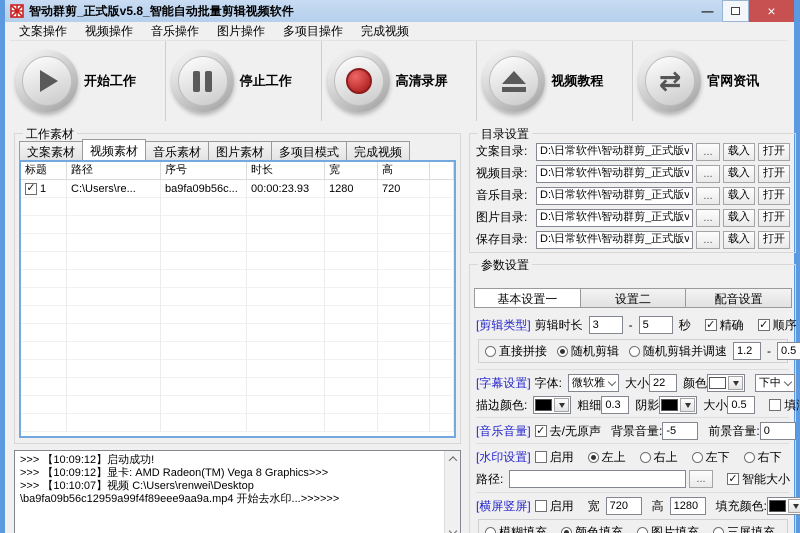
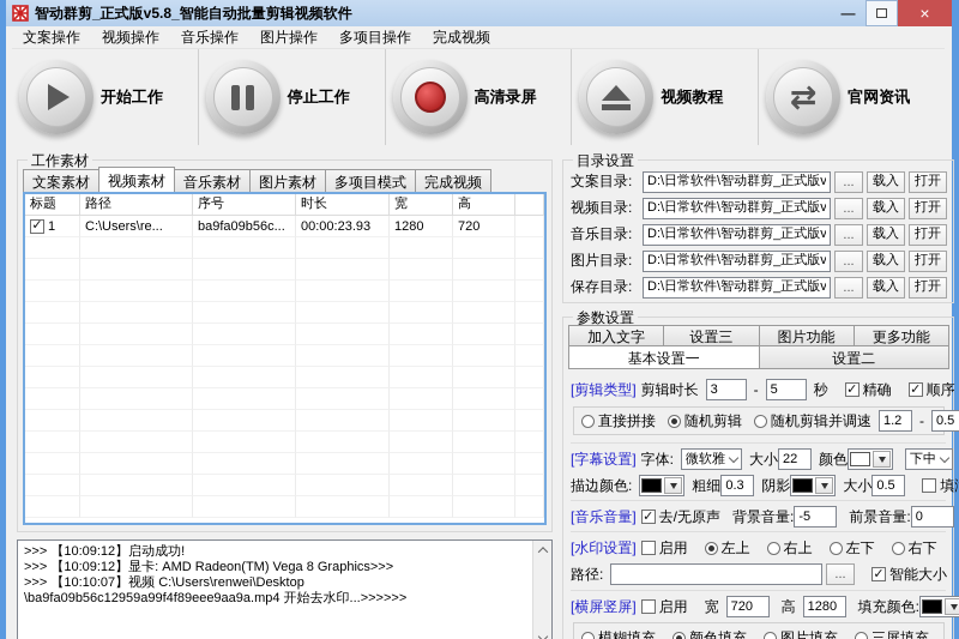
  智动群剪_正式版v5.8_智能自动批量剪辑视频软件
  —
  ×
  文案操作
  视频操作
  音乐操作
  图片操作
  多项目操作
  完成视频
  开始工作
  停止工作
  高清录屏
  视频教程
  ⇄
  官网资讯
  工作素材
  文案素材
  视频素材
  音乐素材
  图片素材
  多项目模式
  完成视频
  标题
  路径
  序号
  时长
  宽
  高
  1
  C:\Users\re...
  ba9fa09b56c...
  00:00:23.93
  1280
  720
  >>> 【10:09:12】启动成功!
  >>> 【10:09:12】显卡: AMD Radeon(TM) Vega 8 Graphics>>>
  >>> 【10:10:07】视频 C:\Users\renwei\Desktop
  \ba9fa09b56c12959a99f4f89eee9aa9a.mp4 开始去水印...>>>>>>
  目录设置
  文案目录:
  D:\日常软件\智动群剪_正式版v
  ...
  载入
  打开
  视频目录:
  D:\日常软件\智动群剪_正式版v
  ...
  载入
  打开
  音乐目录:
  D:\日常软件\智动群剪_正式版v
  ...
  载入
  打开
  图片目录:
  D:\日常软件\智动群剪_正式版v
  ...
  载入
  打开
  保存目录:
  D:\日常软件\智动群剪_正式版v
  ...
  载入
  打开
  参数设置
+ 加入文字
+ 设置三
+ 图片功能
+ 更多功能
  基本设置一
  设置二
- 配音设置
  [剪辑类型]
  剪辑时长
  3
  -
  5
  秒
  精确
  顺序
  直接拼接
  随机剪辑
  随机剪辑并调速
  1.2
  -
  0.5
  [字幕设置]
  字体:
  微软雅
  大小
  22
  颜色
  下中
  描边颜色:
  粗细
  0.3
  阴影
  大小
  0.5
  [音乐音量]
  去/无原声
  背景音量:
  -5
  前景音量:
  0
  [水印设置]
  启用
  左上
  右上
  左下
  右下
  路径:
  ...
  智能大小
  [横屏竖屏]
  启用
  宽
  720
  高
  1280
  填充颜色:
  模糊填充
  颜色填充
  图片填充
  三屏填充
